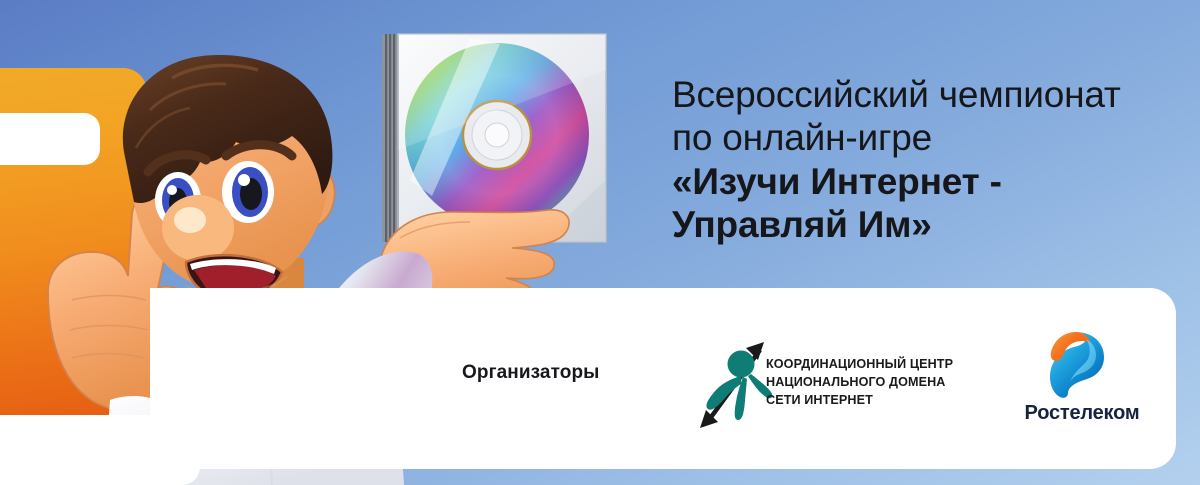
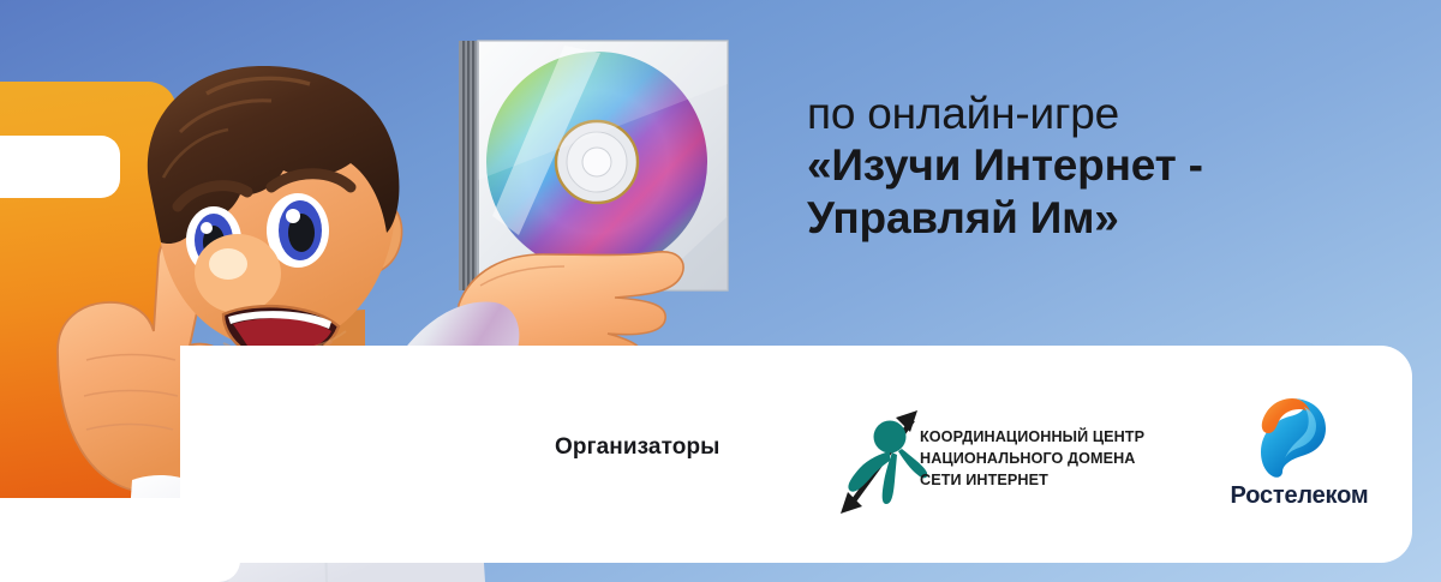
- Всероссийский чемпионат
  по онлайн-игре
  «Изучи Интернет -
  Управляй Им»
  Организаторы
  КООРДИНАЦИОННЫЙ ЦЕНТР
  НАЦИОНАЛЬНОГО ДОМЕНА
  СЕТИ ИНТЕРНЕТ
  Ростелеком
